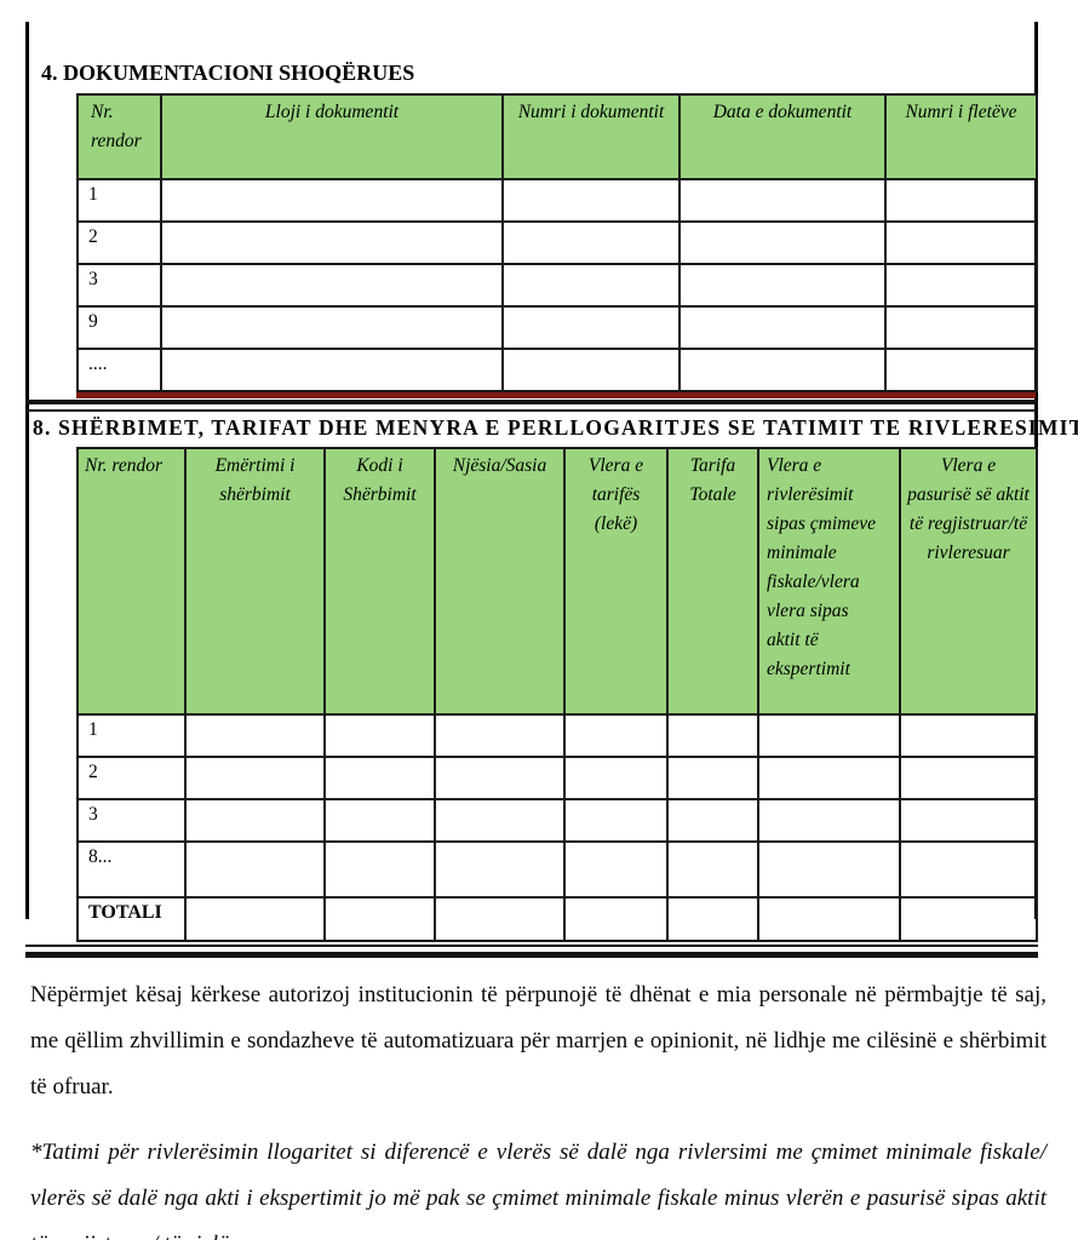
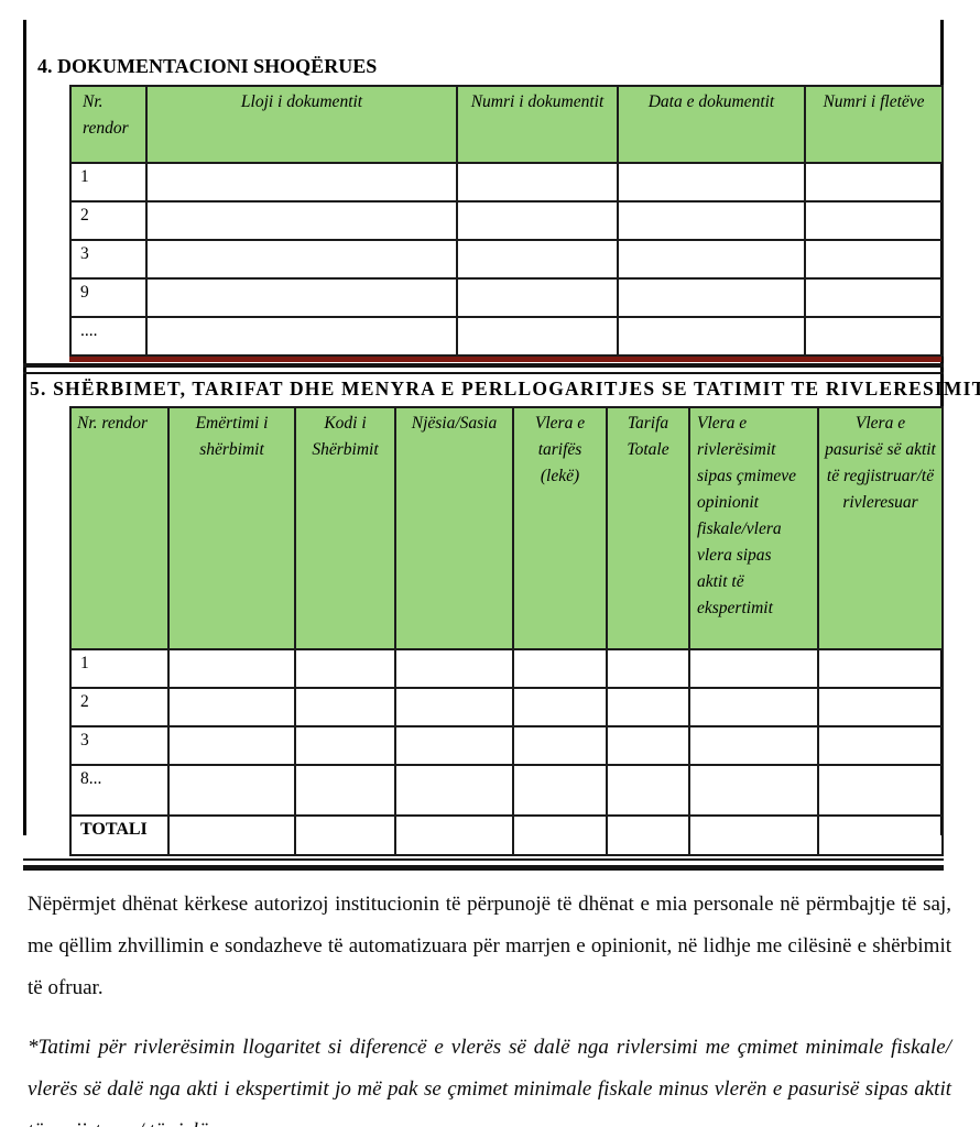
  4. DOKUMENTACIONI SHOQËRUES
  Nr. rendor	Lloji i dokumentit	Numri i dokumentit	Data e dokumentit	Numri i fletëve
  1
  2
  3
  9
  ....
- 8. SHËRBIMET, TARIFAT DHE MENYRA E PERLLOGARITJES SE TATIMIT TE RIVLERESIMIT
+ 5. SHËRBIMET, TARIFAT DHE MENYRA E PERLLOGARITJES SE TATIMIT TE RIVLERESIMIT
- Nr. rendor	Emërtimi i shërbimit	Kodi i Shërbimit	Njësia/Sasia	Vlera e tarifës (lekë)	Tarifa Totale	Vlera e rivlerësimit sipas çmimeve minimale fiskale/vlera vlera sipas aktit të ekspertimit	Vlera e pasurisë së aktit të regjistruar/të rivleresuar
+ Nr. rendor	Emërtimi i shërbimit	Kodi i Shërbimit	Njësia/Sasia	Vlera e tarifës (lekë)	Tarifa Totale	Vlera e rivlerësimit sipas çmimeve opinionit fiskale/vlera vlera sipas aktit të ekspertimit	Vlera e pasurisë së aktit të regjistruar/të rivleresuar
  1
  2
  3
  8...
  TOTALI
- Nëpërmjet kësaj kërkese autorizoj institucionin të përpunojë të dhënat e mia personale në përmbajtje të saj, me qëllim zhvillimin e sondazheve të automatizuara për marrjen e opinionit, në lidhje me cilësinë e shërbimit të ofruar.
+ Nëpërmjet dhënat kërkese autorizoj institucionin të përpunojë të dhënat e mia personale në përmbajtje të saj, me qëllim zhvillimin e sondazheve të automatizuara për marrjen e opinionit, në lidhje me cilësinë e shërbimit të ofruar.
  *Tatimi për rivlerësimin llogaritet si diferencë e vlerës së dalë nga rivlersimi me çmimet minimale fiskale/ vlerës së dalë nga akti i ekspertimit jo më pak se çmimet minimale fiskale minus vlerën e pasurisë sipas aktit
